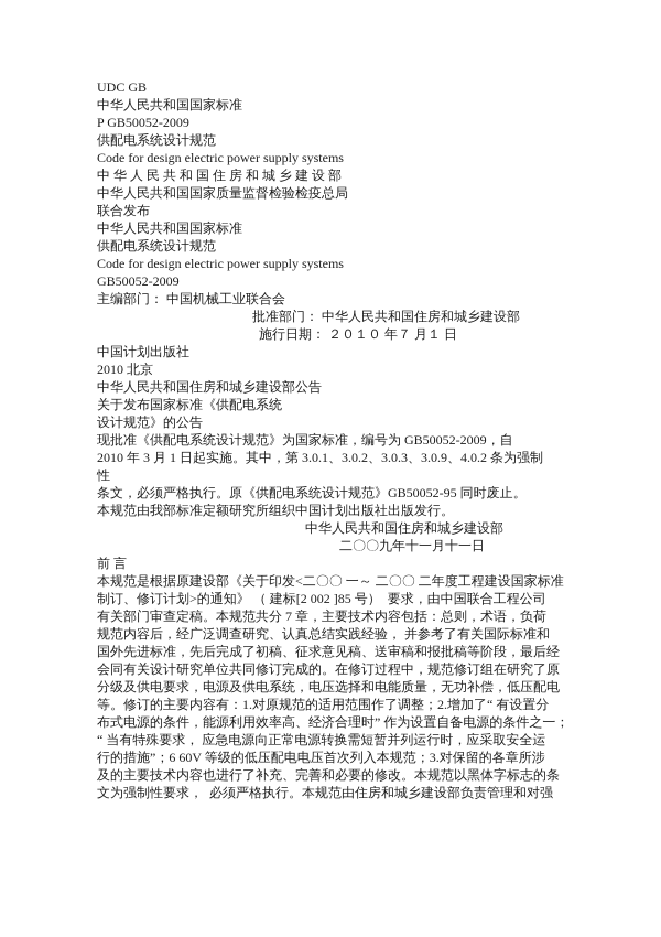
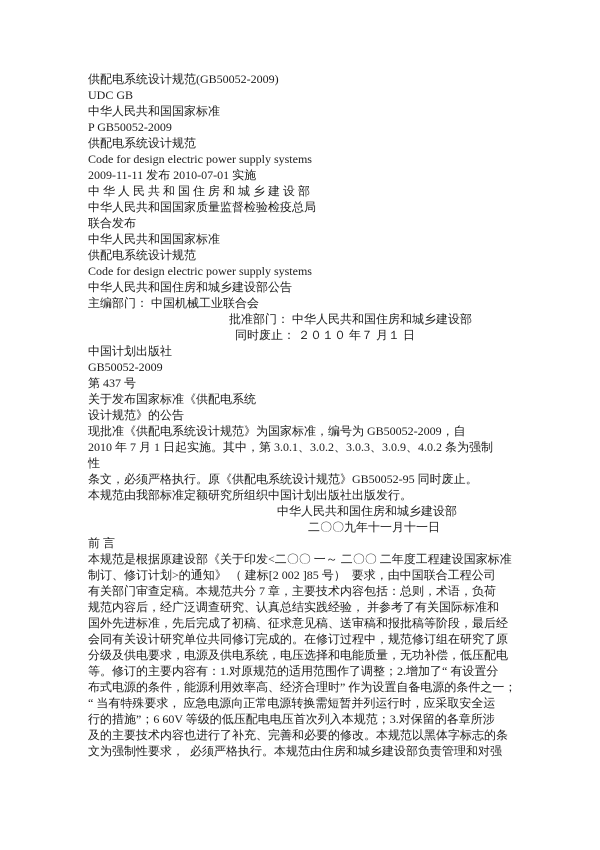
+ 供配电系统设计规范(GB50052-2009)
  UDC GB
  中华人民共和国国家标准
  P GB50052-2009
  供配电系统设计规范
  Code for design electric power supply systems
+ 2009-11-11 发布 2010-07-01 实施
  中 华 人 民 共 和 国 住 房 和 城 乡 建 设 部
  中华人民共和国国家质量监督检验检疫总局
  联合发布
  中华人民共和国国家标准
  供配电系统设计规范
  Code for design electric power supply systems
- GB50052-2009
+ 中华人民共和国住房和城乡建设部公告
  主编部门： 中国机械工业联合会
  批准部门： 中华人民共和国住房和城乡建设部
- 施行日期： ２０１０ 年７ 月１ 日
+ 同时废止： ２０１０ 年７ 月１ 日
  中国计划出版社
- 2010 北京
- 中华人民共和国住房和城乡建设部公告
+ GB50052-2009
+ 第 437 号
  关于发布国家标准《供配电系统
  设计规范》的公告
  现批准《供配电系统设计规范》为国家标准，编号为 GB50052-2009，自
- 2010 年 3 月 1 日起实施。其中，第 3.0.1、3.0.2、3.0.3、3.0.9、4.0.2 条为强制
+ 2010 年 7 月 1 日起实施。其中，第 3.0.1、3.0.2、3.0.3、3.0.9、4.0.2 条为强制
  性
  条文，必须严格执行。原《供配电系统设计规范》GB50052-95 同时废止。
  本规范由我部标准定额研究所组织中国计划出版社出版发行。
  中华人民共和国住房和城乡建设部
  二〇〇九年十一月十一日
  前 言
  本规范是根据原建设部《关于印发<二〇〇 一～ 二〇〇 二年度工程建设国家标准
  制订、修订计划>的通知》 （ 建标[2 002 ]85 号） 要求，由中国联合工程公司
  有关部门审查定稿。本规范共分 7 章，主要技术内容包括：总则，术语，负荷
  规范内容后，经广泛调查研究、认真总结实践经验， 并参考了有关国际标准和
  国外先进标准，先后完成了初稿、征求意见稿、送审稿和报批稿等阶段，最后经
  会同有关设计研究单位共同修订完成的。在修订过程中，规范修订组在研究了原
  分级及供电要求，电源及供电系统，电压选择和电能质量，无功补偿，低压配电
  等。修订的主要内容有：1.对原规范的适用范围作了调整；2.增加了“ 有设置分
  布式电源的条件，能源利用效率高、经济合理时” 作为设置自备电源的条件之一；
  “ 当有特殊要求， 应急电源向正常电源转换需短暂并列运行时，应采取安全运
  行的措施”；6 60V 等级的低压配电电压首次列入本规范；3.对保留的各章所涉
  及的主要技术内容也进行了补充、完善和必要的修改。本规范以黑体字标志的条
  文为强制性要求， 必须严格执行。本规范由住房和城乡建设部负责管理和对强
